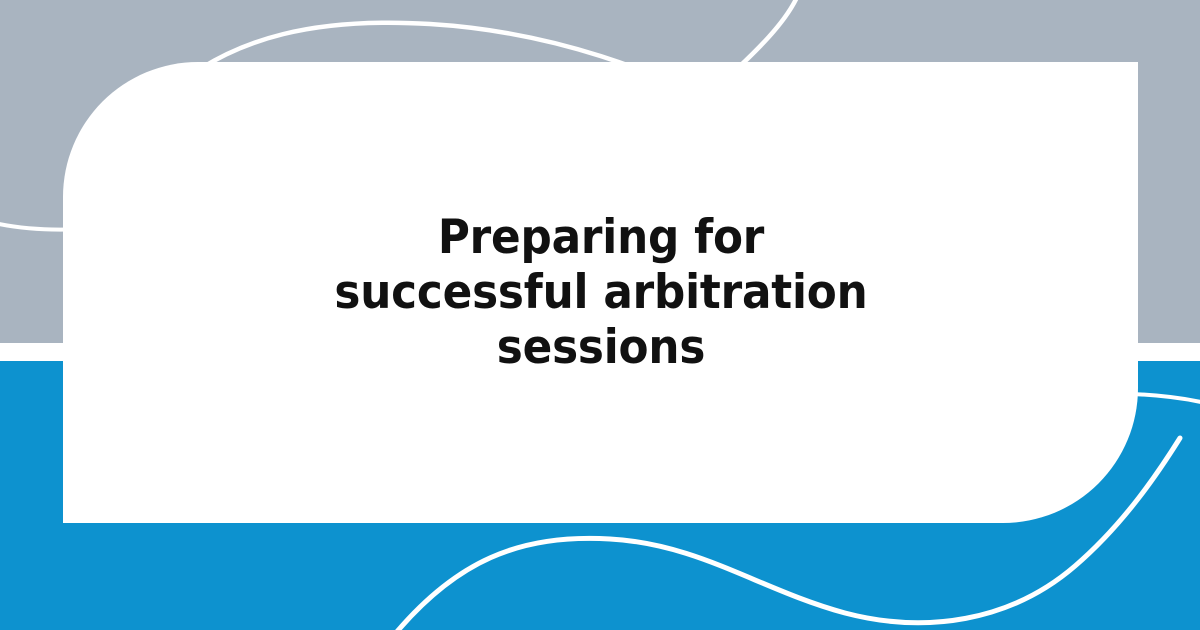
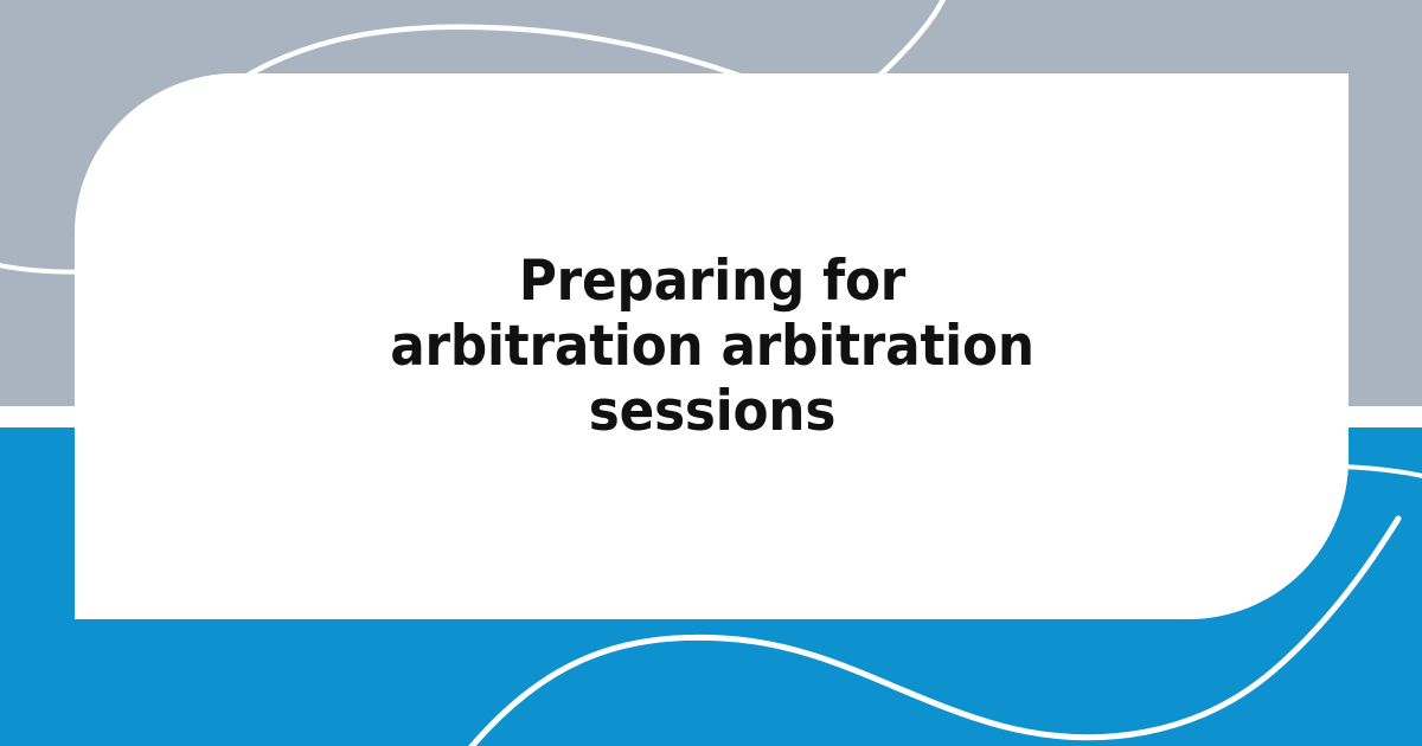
- Preparing for successful arbitration sessions
+ Preparing for arbitration arbitration sessions
